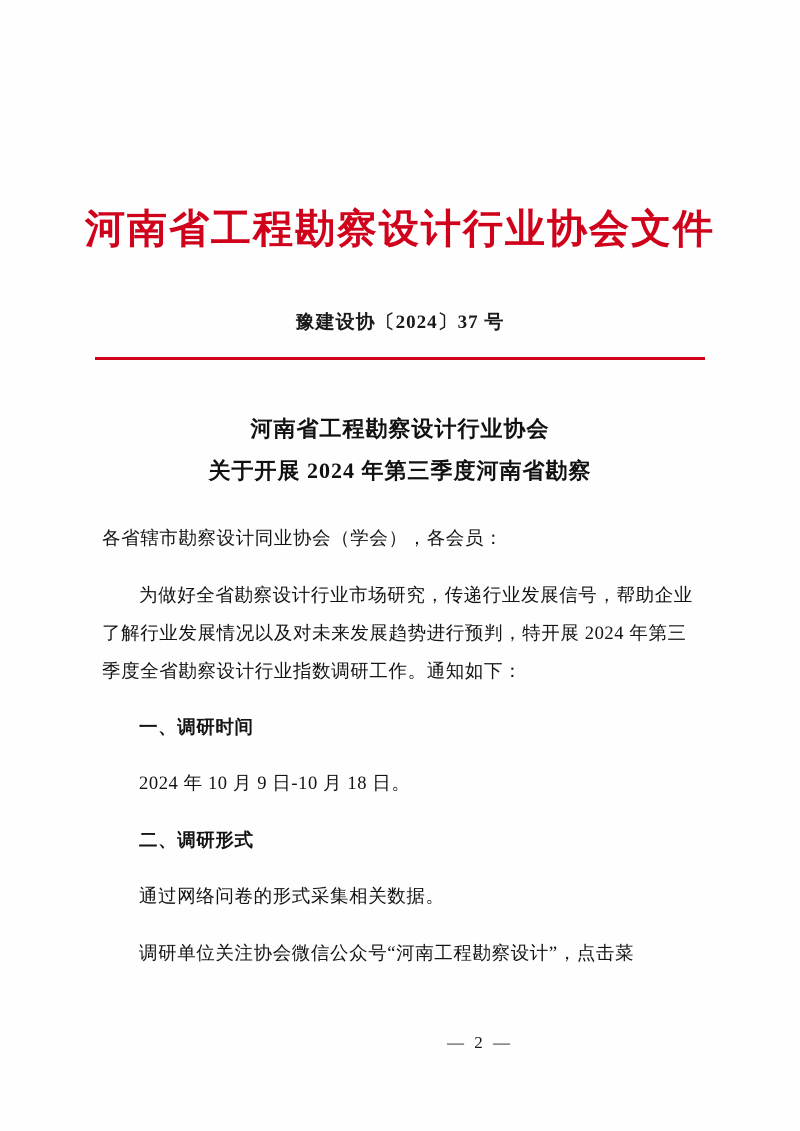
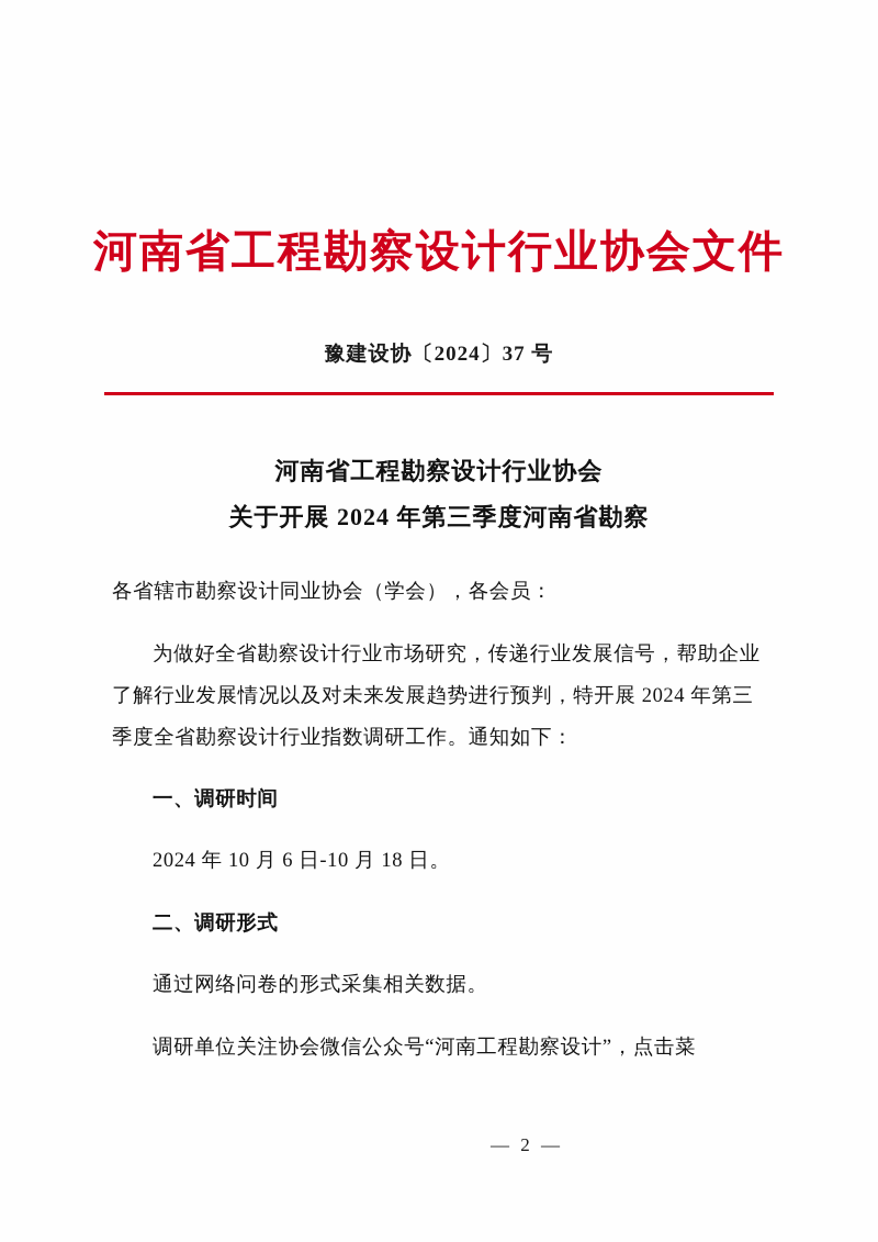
  河南省工程勘察设计行业协会文件
  豫建设协〔2024〕37 号
  河南省工程勘察设计行业协会
  关于开展 2024 年第三季度河南省勘察
  各省辖市勘察设计同业协会（学会），各会员：
  为做好全省勘察设计行业市场研究，传递行业发展信号，帮助企业了解行业发展情况以及对未来发展趋势进行预判，特开展 2024 年第三季度全省勘察设计行业指数调研工作。通知如下：
  一、调研时间
- 2024 年 10 月 9 日-10 月 18 日。
+ 2024 年 10 月 6 日-10 月 18 日。
  二、调研形式
  通过网络问卷的形式采集相关数据。
  调研单位关注协会微信公众号“河南工程勘察设计”，点击菜
  — 2 —
